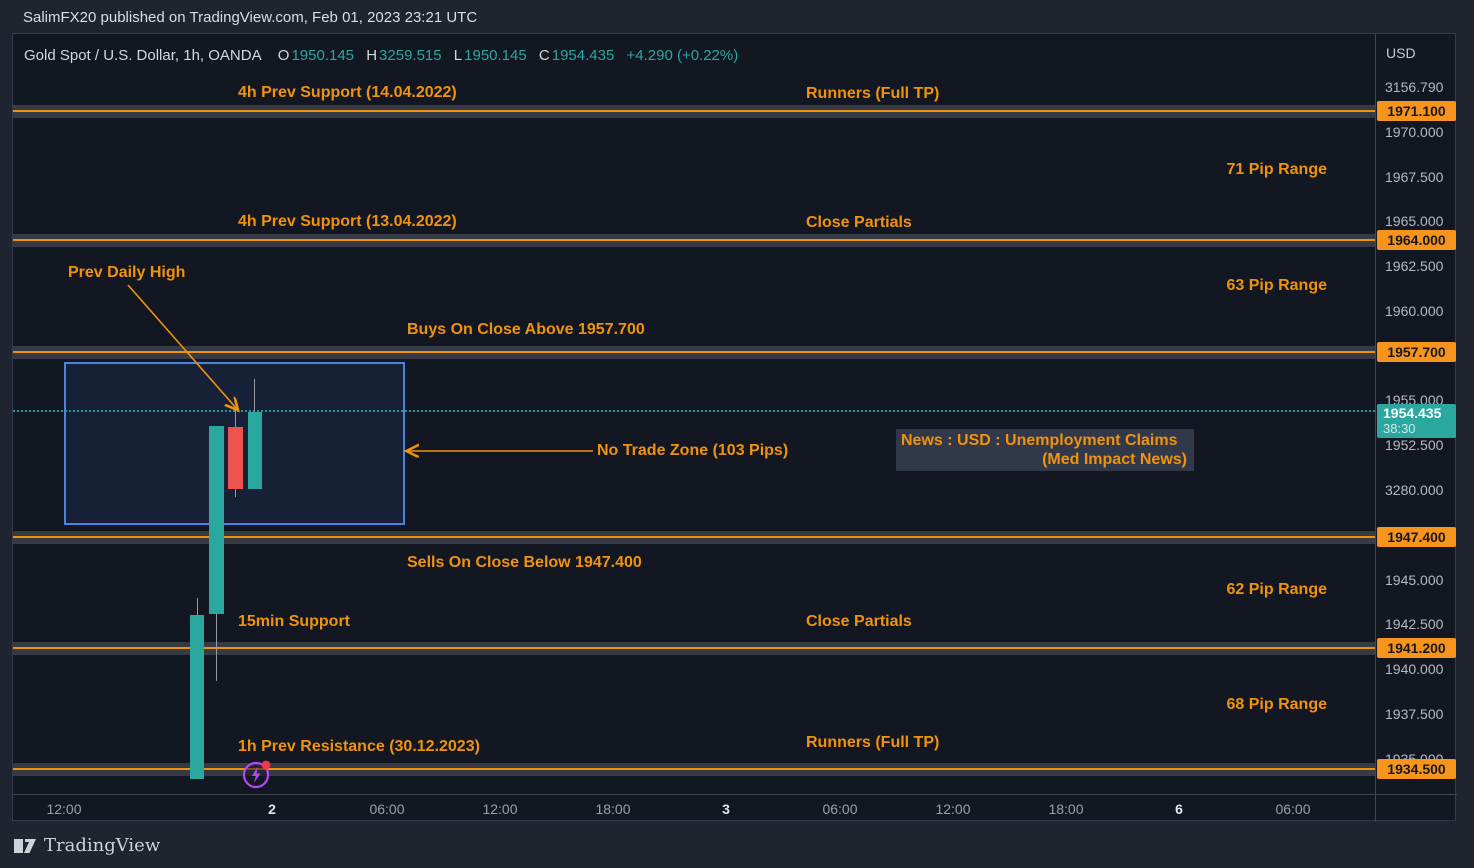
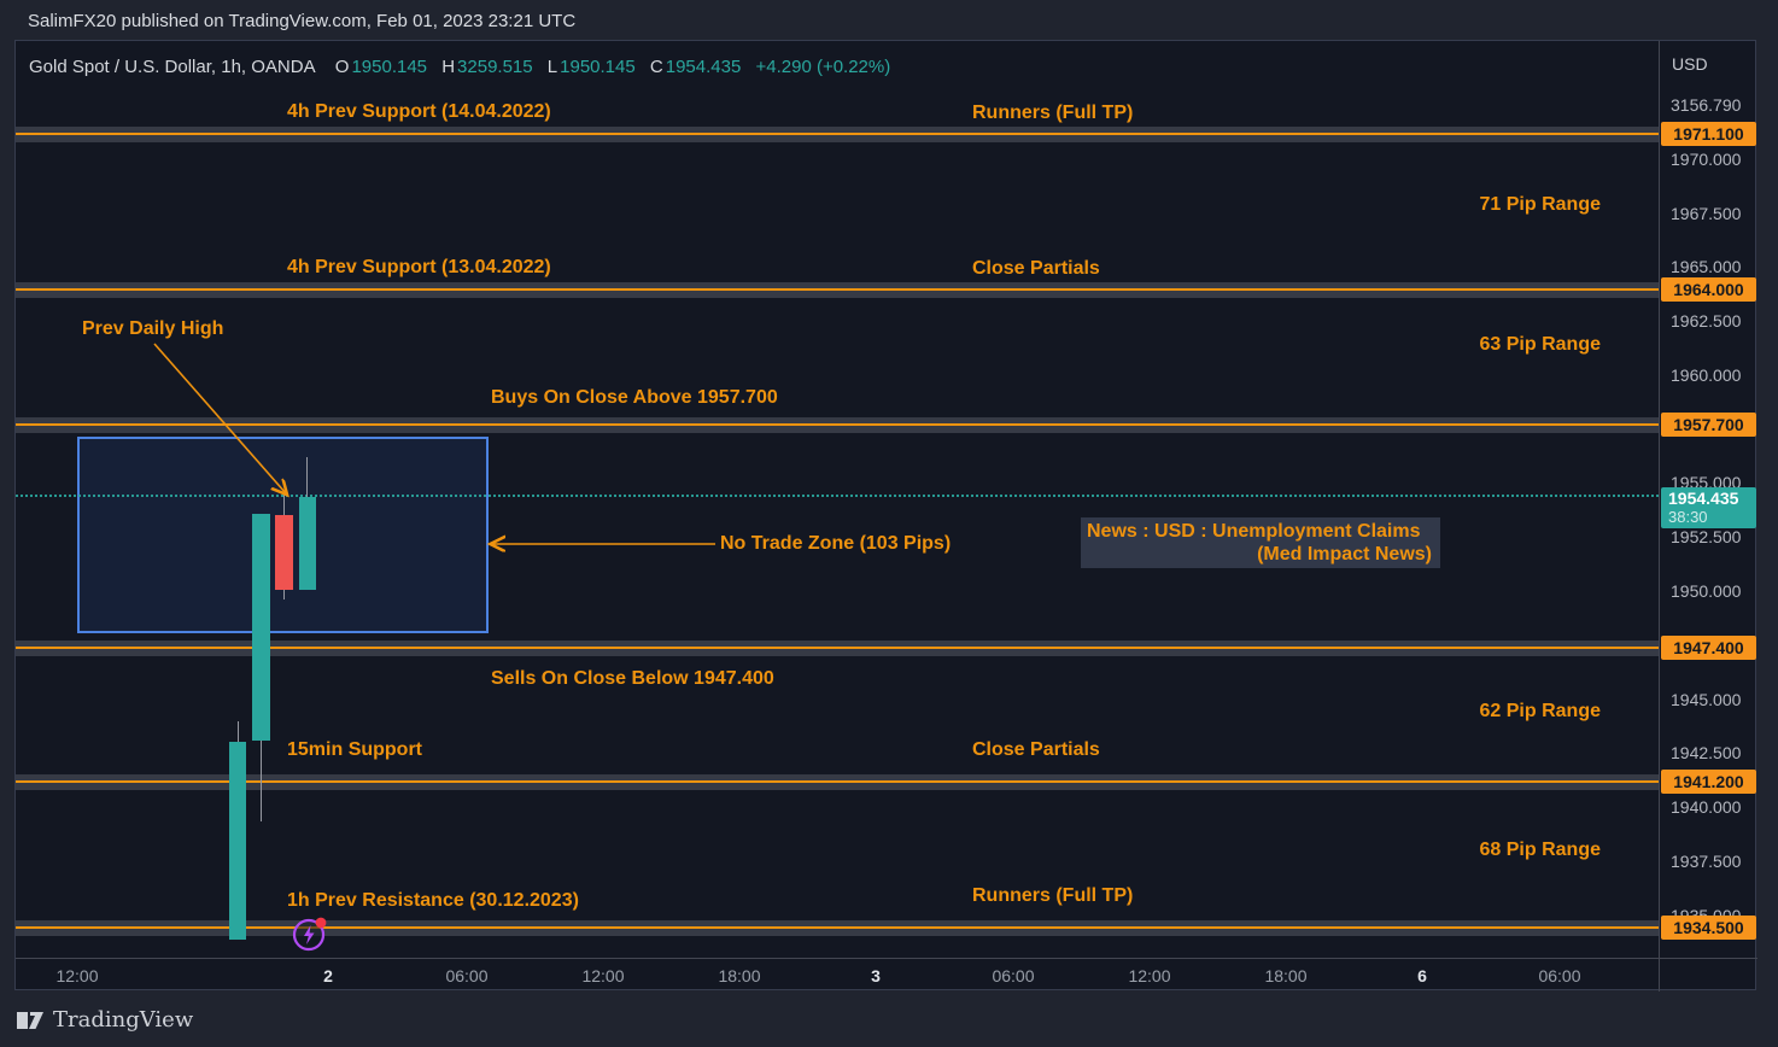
  SalimFX20 published on TradingView.com, Feb 01, 2023 23:21 UTC
  4h Prev Support (14.04.2022)
  Runners (Full TP)
  71 Pip Range
  4h Prev Support (13.04.2022)
  Close Partials
  63 Pip Range
  Prev Daily High
  Buys On Close Above 1957.700
  No Trade Zone (103 Pips)
  Sells On Close Below 1947.400
  62 Pip Range
  15min Support
  Close Partials
  68 Pip Range
  1h Prev Resistance (30.12.2023)
  Runners (Full TP)
  News : USD : Unemployment Claims
  (Med Impact News)
  Gold Spot / U.S. Dollar, 1h, OANDA O1950.145 H3259.515 L1950.145 C1954.435 +4.290 (+0.22%)
  USD
  3156.790
  1970.000
  1967.500
  1965.000
  1962.500
  1960.000
  1955.000
  1952.500
- 3280.000
+ 1950.000
  1945.000
  1942.500
  1940.000
  1937.500
  1971.100
  1964.000
  1957.700
  1947.400
  1941.200
  1934.500
  1954.435
  38:30
  12:00
  2
  06:00
  12:00
  18:00
  3
  06:00
  12:00
  18:00
  6
  06:00
  TradingView
